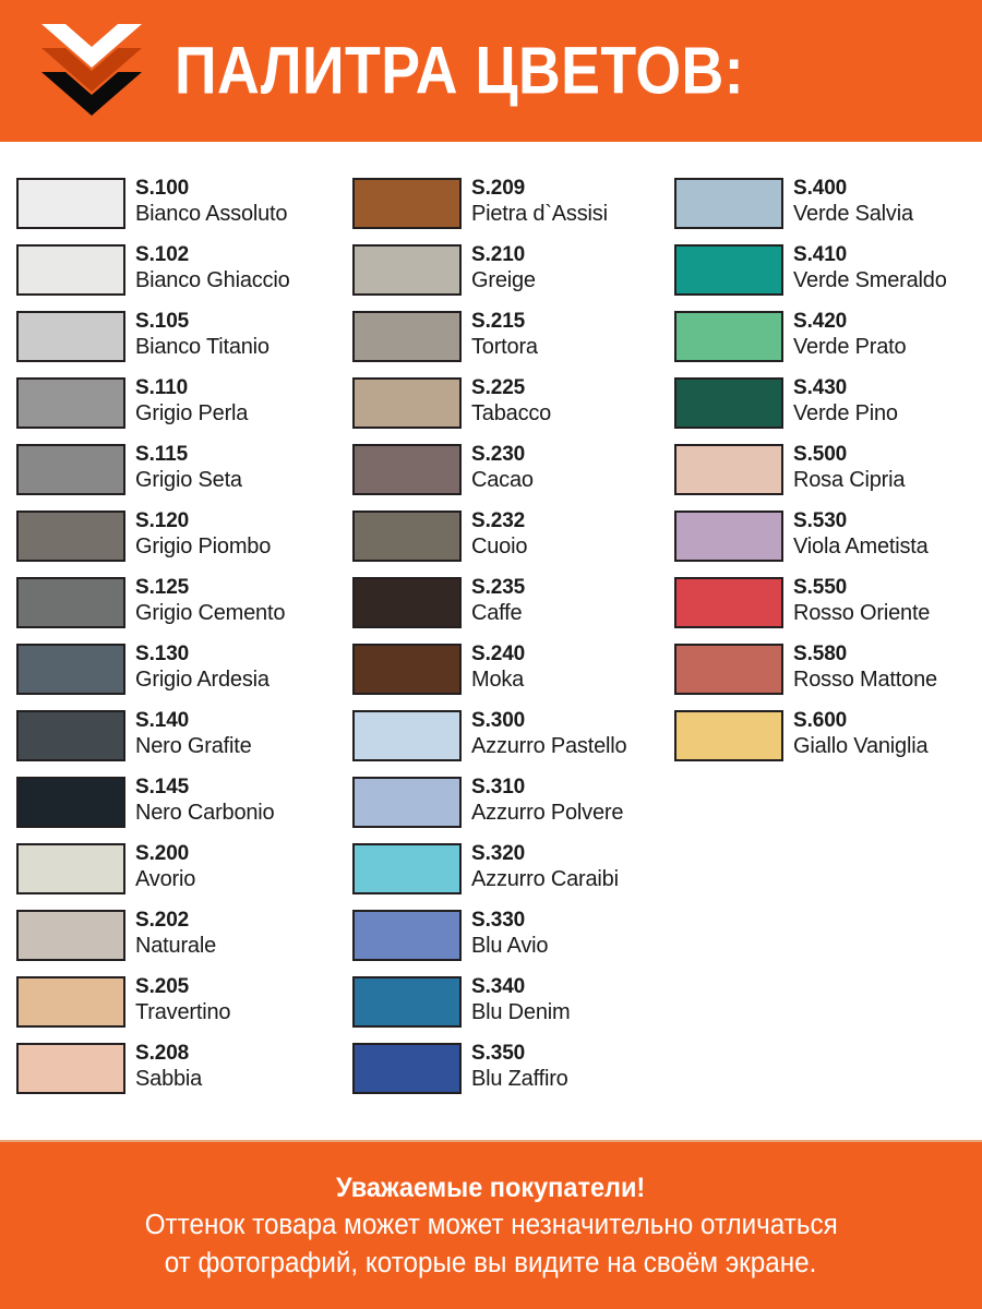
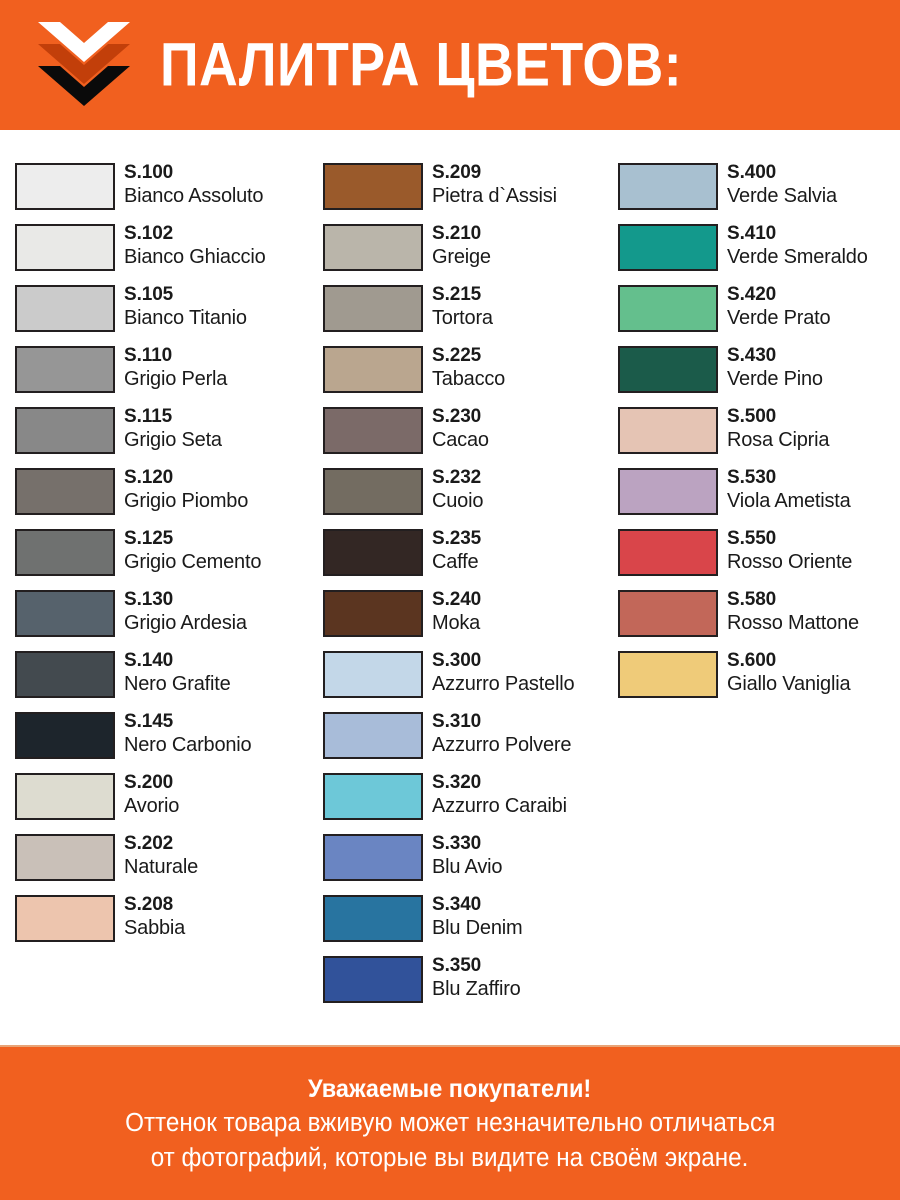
  ПАЛИТРА ЦВЕТОВ:
  S.100
  Bianco Assoluto
  S.102
  Bianco Ghiaccio
  S.105
  Bianco Titanio
  S.110
  Grigio Perla
  S.115
  Grigio Seta
  S.120
  Grigio Piombo
  S.125
  Grigio Cemento
  S.130
  Grigio Ardesia
  S.140
  Nero Grafite
  S.145
  Nero Carbonio
  S.200
  Avorio
  S.202
  Naturale
- S.205
- Travertino
  S.208
  Sabbia
  S.209
  Pietra d`Assisi
  S.210
  Greige
  S.215
  Tortora
  S.225
  Tabacco
  S.230
  Cacao
  S.232
  Cuoio
  S.235
  Caffe
  S.240
  Moka
  S.300
  Azzurro Pastello
  S.310
  Azzurro Polvere
  S.320
  Azzurro Caraibi
  S.330
  Blu Avio
  S.340
  Blu Denim
  S.350
  Blu Zaffiro
  S.400
  Verde Salvia
  S.410
  Verde Smeraldo
  S.420
  Verde Prato
  S.430
  Verde Pino
  S.500
  Rosa Cipria
  S.530
  Viola Ametista
  S.550
  Rosso Oriente
  S.580
  Rosso Mattone
  S.600
  Giallo Vaniglia
  Уважаемые покупатели!
- Оттенок товара может может незначительно отличаться
+ Оттенок товара вживую может незначительно отличаться
  от фотографий, которые вы видите на своём экране.
